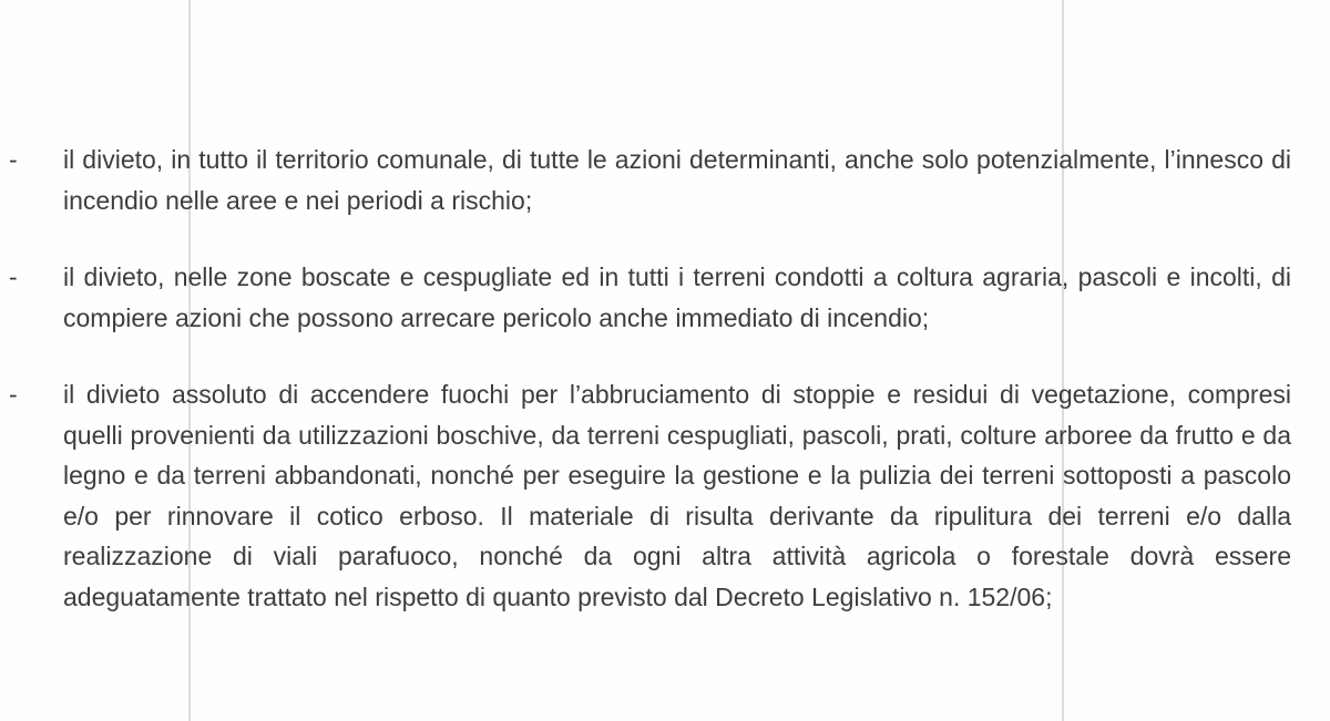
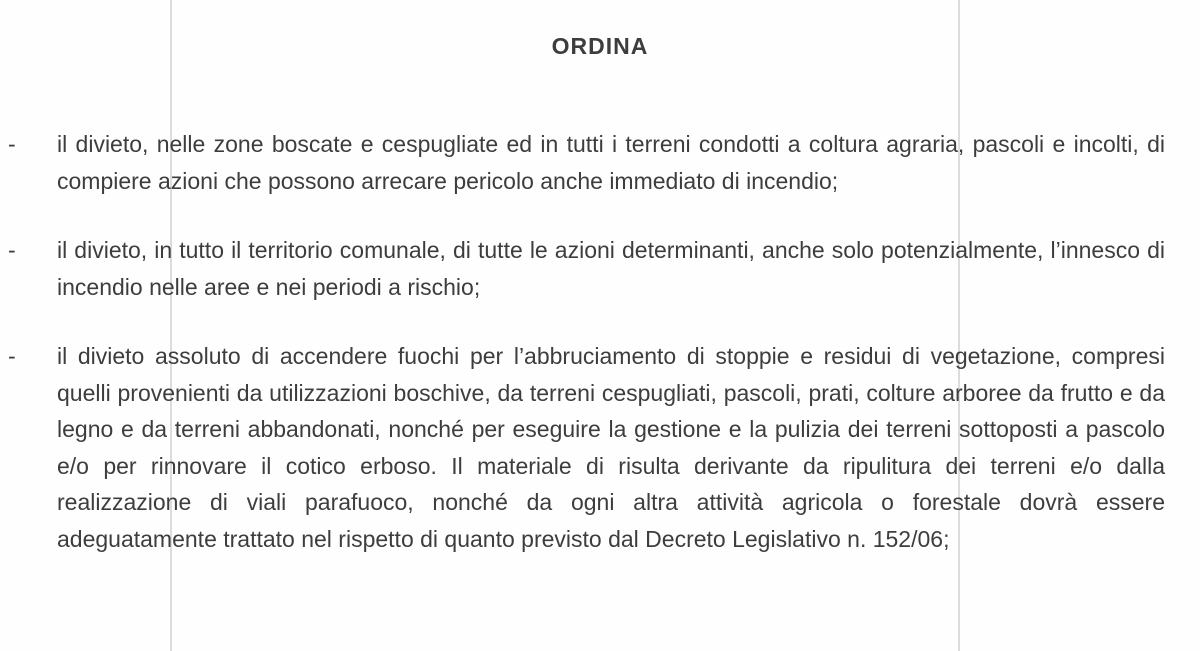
+ ORDINA
  -
- il divieto, in tutto il territorio comunale, di tutte le azioni determinanti, anche solo potenzialmente, l’innesco di incendio nelle aree e nei periodi a rischio;
+ il divieto, nelle zone boscate e cespugliate ed in tutti i terreni condotti a coltura agraria, pascoli e incolti, di compiere azioni che possono arrecare pericolo anche immediato di incendio;
  -
- il divieto, nelle zone boscate e cespugliate ed in tutti i terreni condotti a coltura agraria, pascoli e incolti, di compiere azioni che possono arrecare pericolo anche immediato di incendio;
+ il divieto, in tutto il territorio comunale, di tutte le azioni determinanti, anche solo potenzialmente, l’innesco di incendio nelle aree e nei periodi a rischio;
  -
  il divieto assoluto di accendere fuochi per l’abbruciamento di stoppie e residui di vegetazione, compresi quelli provenienti da utilizzazioni boschive, da terreni cespugliati, pascoli, prati, colture arboree da frutto e da legno e da terreni abbandonati, nonché per eseguire la gestione e la pulizia dei terreni sottoposti a pascolo e/o per rinnovare il cotico erboso. Il materiale di risulta derivante da ripulitura dei terreni e/o dalla realizzazione di viali parafuoco, nonché da ogni altra attività agricola o forestale dovrà essere adeguatamente trattato nel rispetto di quanto previsto dal Decreto Legislativo n. 152/06;
